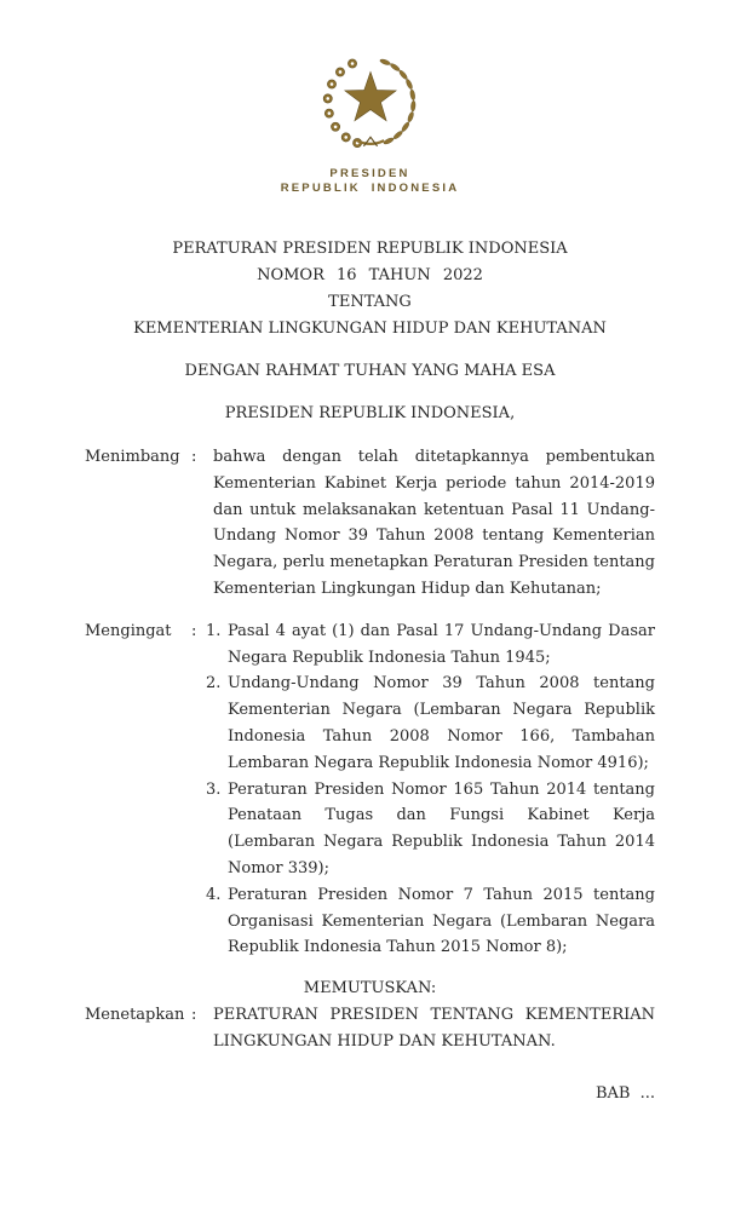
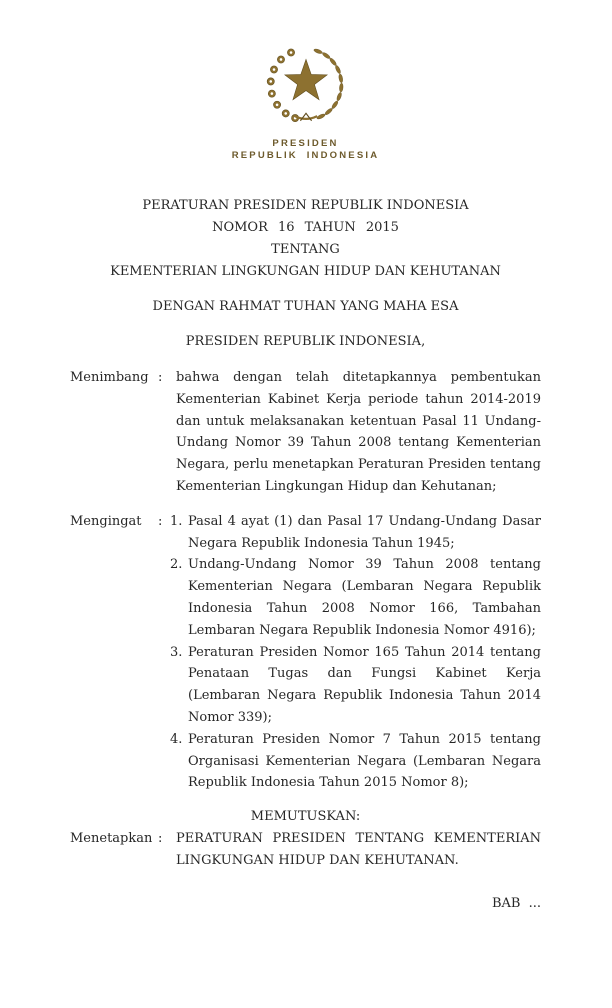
  PRESIDEN
  REPUBLIK INDONESIA
  PERATURAN PRESIDEN REPUBLIK INDONESIA
- NOMOR 16 TAHUN 2022
+ NOMOR 16 TAHUN 2015
  TENTANG
  KEMENTERIAN LINGKUNGAN HIDUP DAN KEHUTANAN
  DENGAN RAHMAT TUHAN YANG MAHA ESA
  PRESIDEN REPUBLIK INDONESIA,
  Menimbang
  :
  bahwa dengan telah ditetapkannya pembentukan Kementerian Kabinet Kerja periode tahun 2014-2019 dan untuk melaksanakan ketentuan Pasal 11 Undang-Undang Nomor 39 Tahun 2008 tentang Kementerian Negara, perlu menetapkan Peraturan Presiden tentang Kementerian Lingkungan Hidup dan Kehutanan;
  Mengingat
  :
  1.
  Pasal 4 ayat (1) dan Pasal 17 Undang-Undang Dasar Negara Republik Indonesia Tahun 1945;
  2.
  Undang-Undang Nomor 39 Tahun 2008 tentang Kementerian Negara (Lembaran Negara Republik Indonesia Tahun 2008 Nomor 166, Tambahan Lembaran Negara Republik Indonesia Nomor 4916);
  3.
  Peraturan Presiden Nomor 165 Tahun 2014 tentang Penataan Tugas dan Fungsi Kabinet Kerja (Lembaran Negara Republik Indonesia Tahun 2014 Nomor 339);
  4.
  Peraturan Presiden Nomor 7 Tahun 2015 tentang Organisasi Kementerian Negara (Lembaran Negara Republik Indonesia Tahun 2015 Nomor 8);
  MEMUTUSKAN:
  Menetapkan
  :
  PERATURAN PRESIDEN TENTANG KEMENTERIAN LINGKUNGAN HIDUP DAN KEHUTANAN.
  BAB ...
